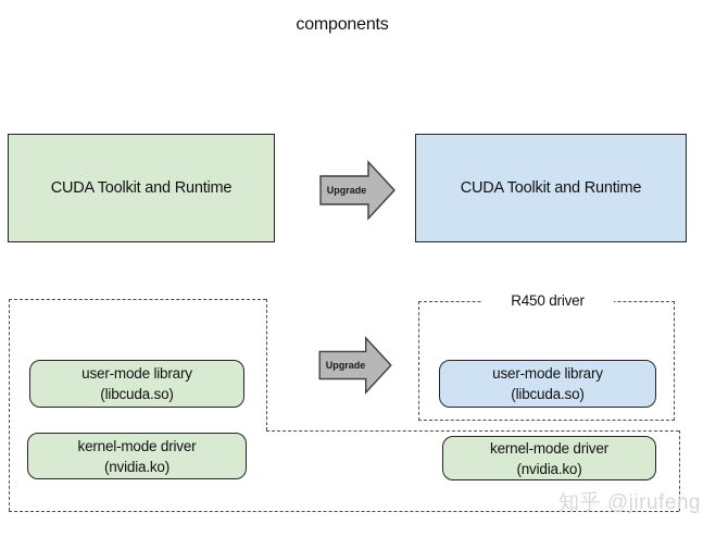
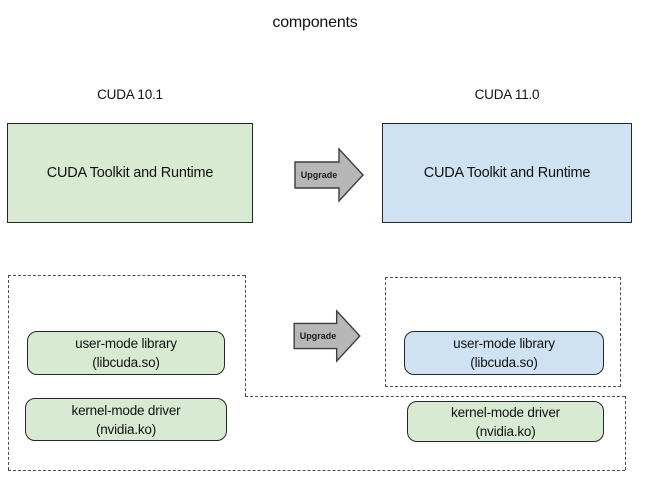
  components
+ CUDA 10.1
+ CUDA 11.0
  CUDA Toolkit and Runtime
  CUDA Toolkit and Runtime
  Upgrade
- R450 driver
  Upgrade
  user-mode library
  (libcuda.so)
  kernel-mode driver
  (nvidia.ko)
  user-mode library
  (libcuda.so)
  kernel-mode driver
  (nvidia.ko)
- 知乎 @jirufeng
